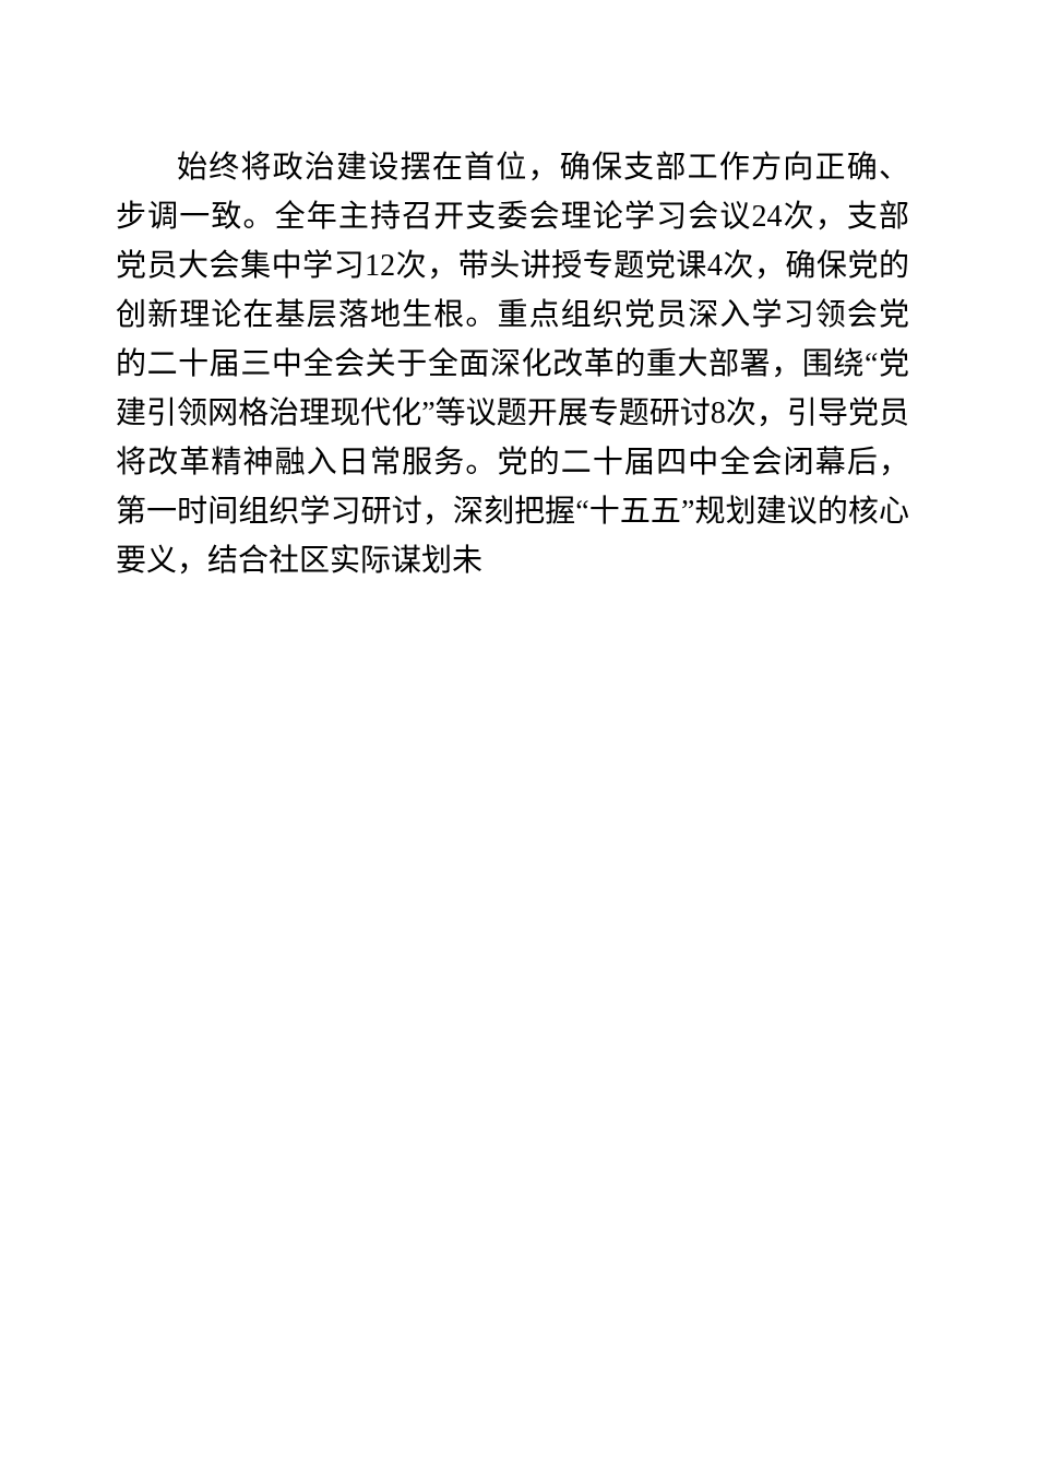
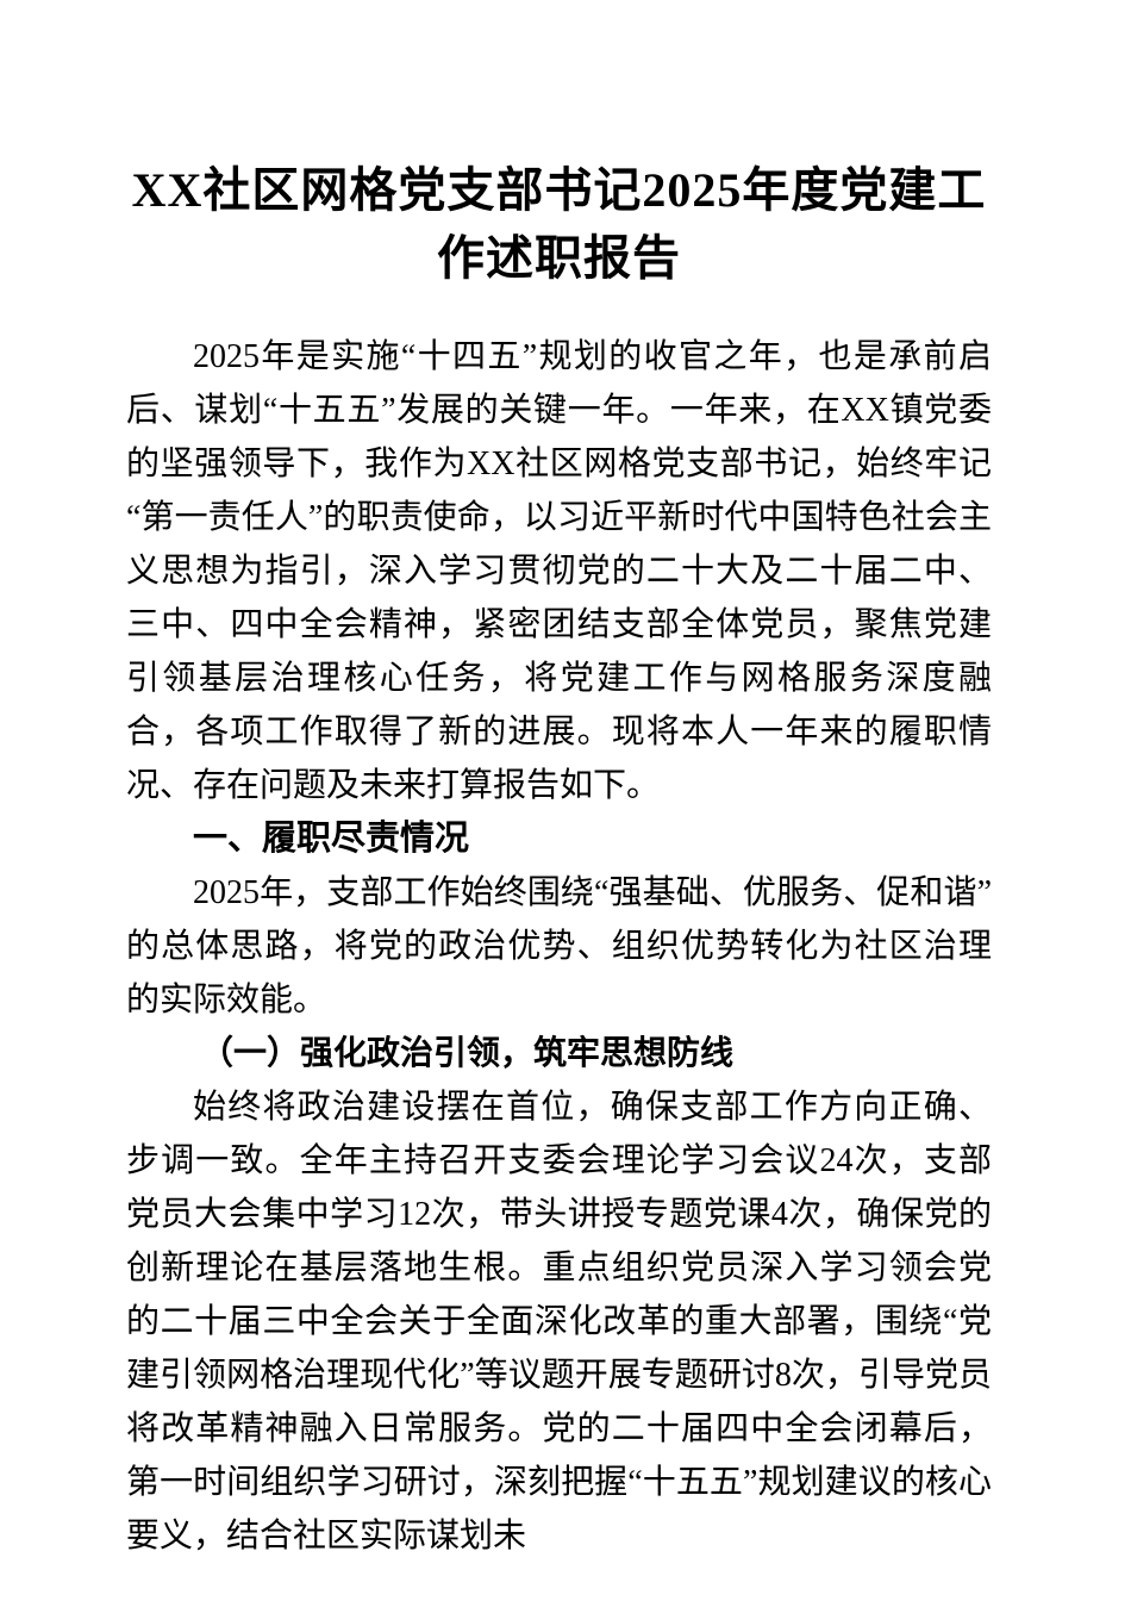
+ XX社区网格党支部书记2025年度党建工作述职报告
+ 2025年是实施“十四五”规划的收官之年，也是承前启后、谋划“十五五”发展的关键一年。一年来，在XX镇党委的坚强领导下，我作为XX社区网格党支部书记，始终牢记“第一责任人”的职责使命，以习近平新时代中国特色社会主义思想为指引，深入学习贯彻党的二十大及二十届二中、三中、四中全会精神，紧密团结支部全体党员，聚焦党建引领基层治理核心任务，将党建工作与网格服务深度融合，各项工作取得了新的进展。现将本人一年来的履职情况、存在问题及未来打算报告如下。
+ 一、履职尽责情况
+ 2025年，支部工作始终围绕“强基础、优服务、促和谐”的总体思路，将党的政治优势、组织优势转化为社区治理的实际效能。
+ （一）强化政治引领，筑牢思想防线
  始终将政治建设摆在首位，确保支部工作方向正确、步调一致。全年主持召开支委会理论学习会议24次，支部党员大会集中学习12次，带头讲授专题党课4次，确保党的创新理论在基层落地生根。重点组织党员深入学习领会党的二十届三中全会关于全面深化改革的重大部署，围绕“党建引领网格治理现代化”等议题开展专题研讨8次，引导党员将改革精神融入日常服务。党的二十届四中全会闭幕后，第一时间组织学习研讨，深刻把握“十五五”规划建议的核心要义，结合社区实际谋划未
